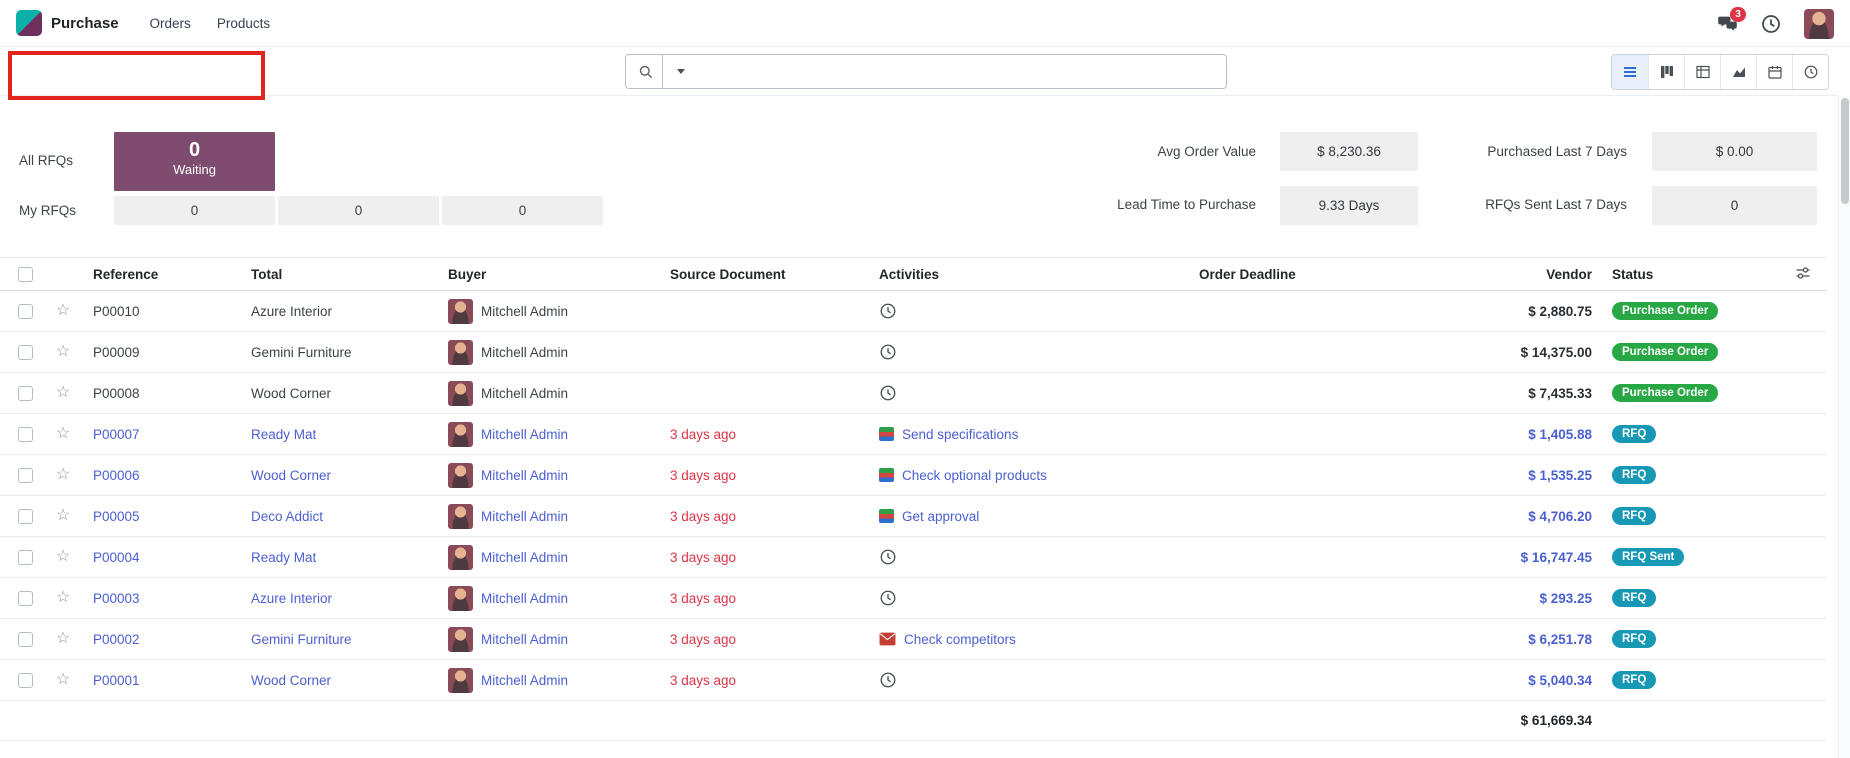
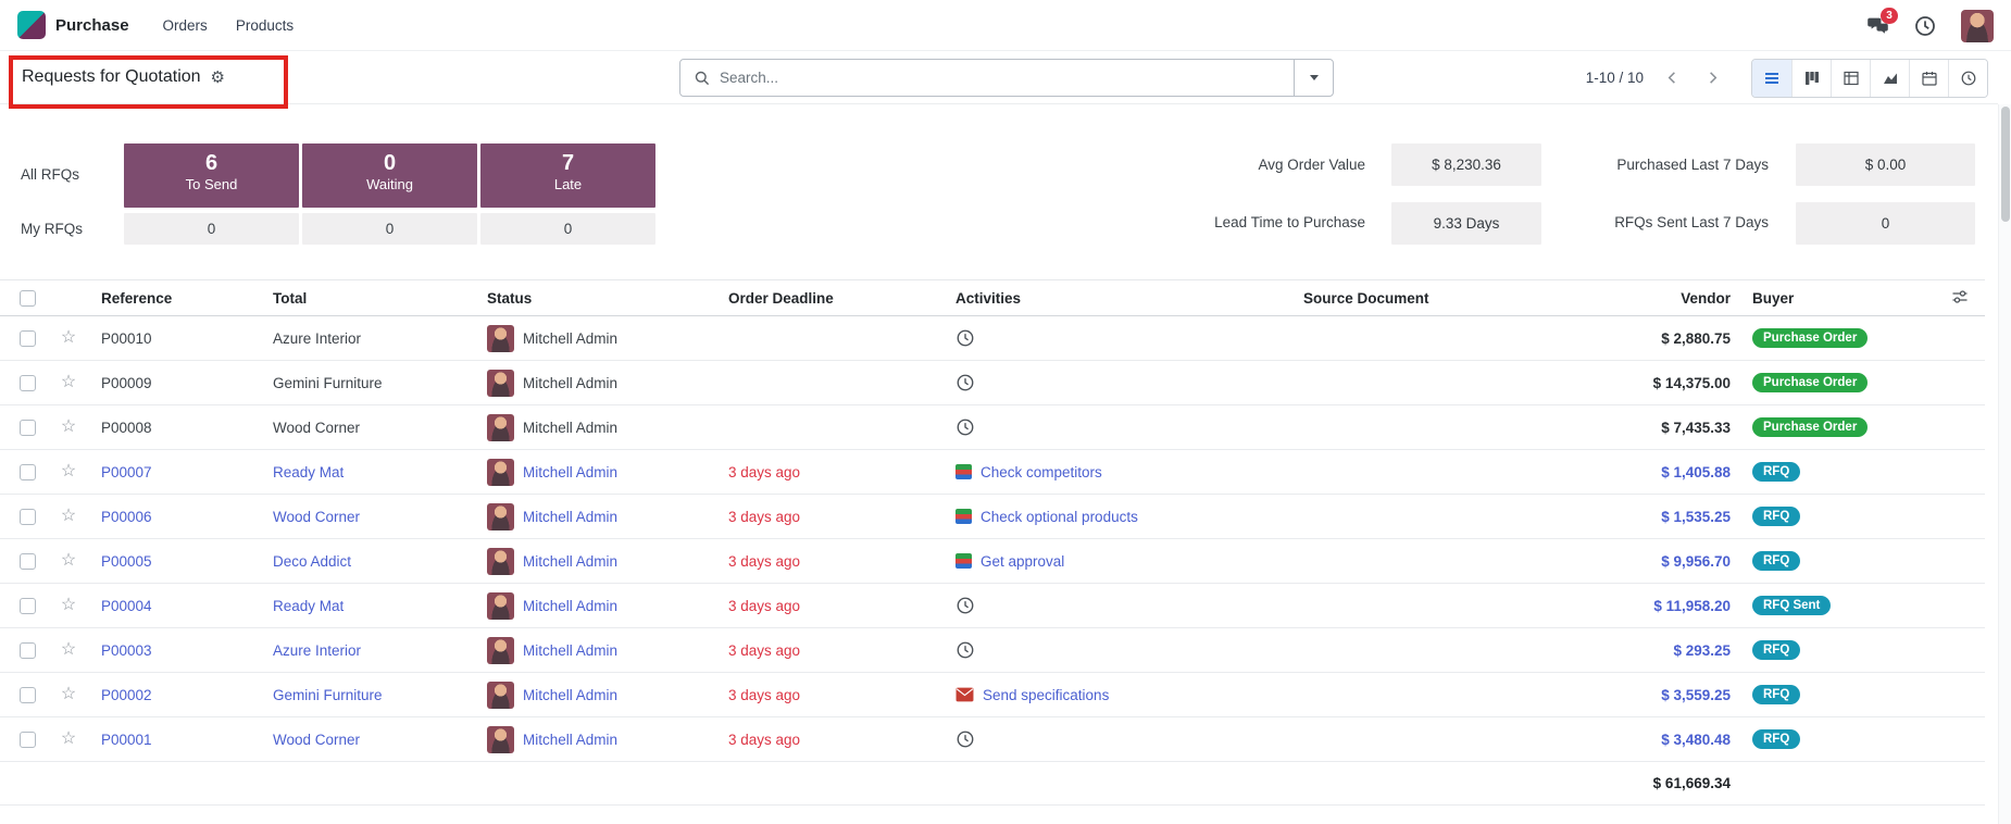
  Purchase
  Orders
  Products
  3
+ Requests for Quotation
+ ⚙
+ Search...
+ 1-10 / 10
  All RFQs
  My RFQs
+ 6
+ To Send
  0
  Waiting
+ 7
+ Late
  0
  0
  0
  Avg Order Value
  $ 8,230.36
  Lead Time to Purchase
  9.33 Days
  Purchased Last 7 Days
  $ 0.00
  RFQs Sent Last 7 Days
  0
  Reference
  Total
- Buyer
+ Status
- Source Document
+ Order Deadline
  Activities
- Order Deadline
+ Source Document
  Vendor
- Status
+ Buyer
  ☆
  P00010
  Azure Interior
  Mitchell Admin
  $ 2,880.75
  Purchase Order
  ☆
  P00009
  Gemini Furniture
  Mitchell Admin
  $ 14,375.00
  Purchase Order
  ☆
  P00008
  Wood Corner
  Mitchell Admin
  $ 7,435.33
  Purchase Order
  ☆
  P00007
  Ready Mat
  Mitchell Admin
  3 days ago
- Send specifications
+ Check competitors
  $ 1,405.88
  RFQ
  ☆
  P00006
  Wood Corner
  Mitchell Admin
  3 days ago
  Check optional products
  $ 1,535.25
  RFQ
  ☆
  P00005
  Deco Addict
  Mitchell Admin
  3 days ago
  Get approval
- $ 4,706.20
+ $ 9,956.70
  RFQ
  ☆
  P00004
  Ready Mat
  Mitchell Admin
  3 days ago
- $ 16,747.45
+ $ 11,958.20
  RFQ Sent
  ☆
  P00003
  Azure Interior
  Mitchell Admin
  3 days ago
  $ 293.25
  RFQ
  ☆
  P00002
  Gemini Furniture
  Mitchell Admin
  3 days ago
- Check competitors
+ Send specifications
- $ 6,251.78
+ $ 3,559.25
  RFQ
  ☆
  P00001
  Wood Corner
  Mitchell Admin
  3 days ago
- $ 5,040.34
+ $ 3,480.48
  RFQ
  $ 61,669.34
